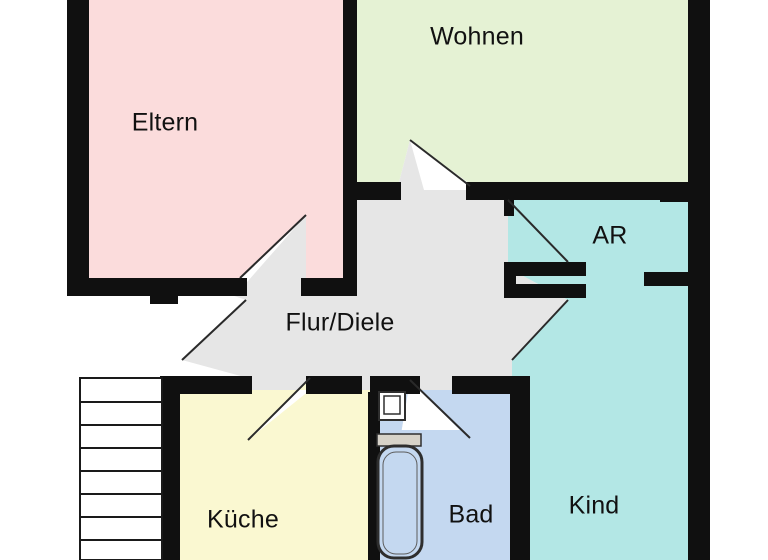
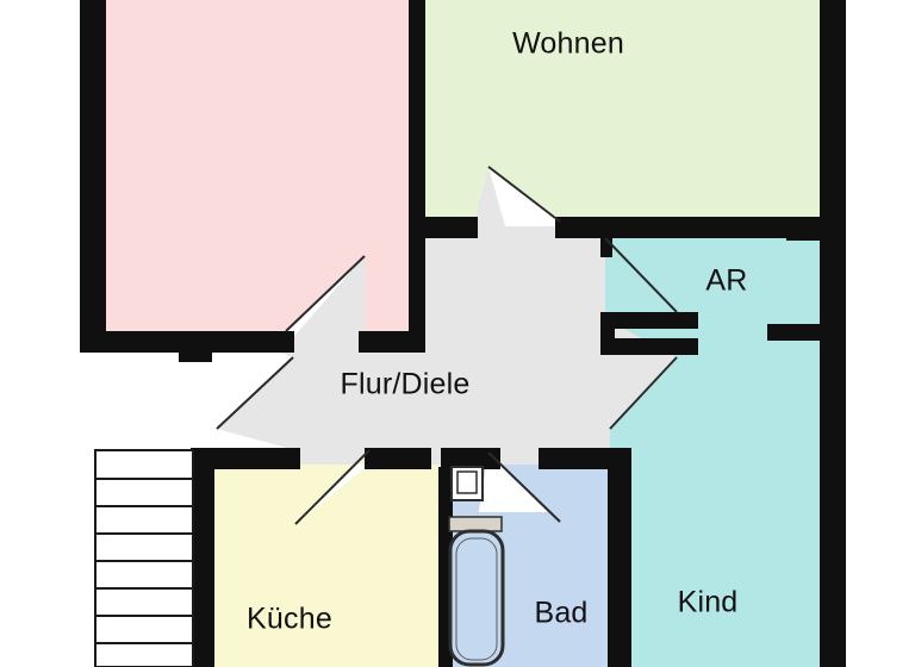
- Eltern
  Wohnen
  AR
  Flur/Diele
  Küche
  Bad
  Kind
